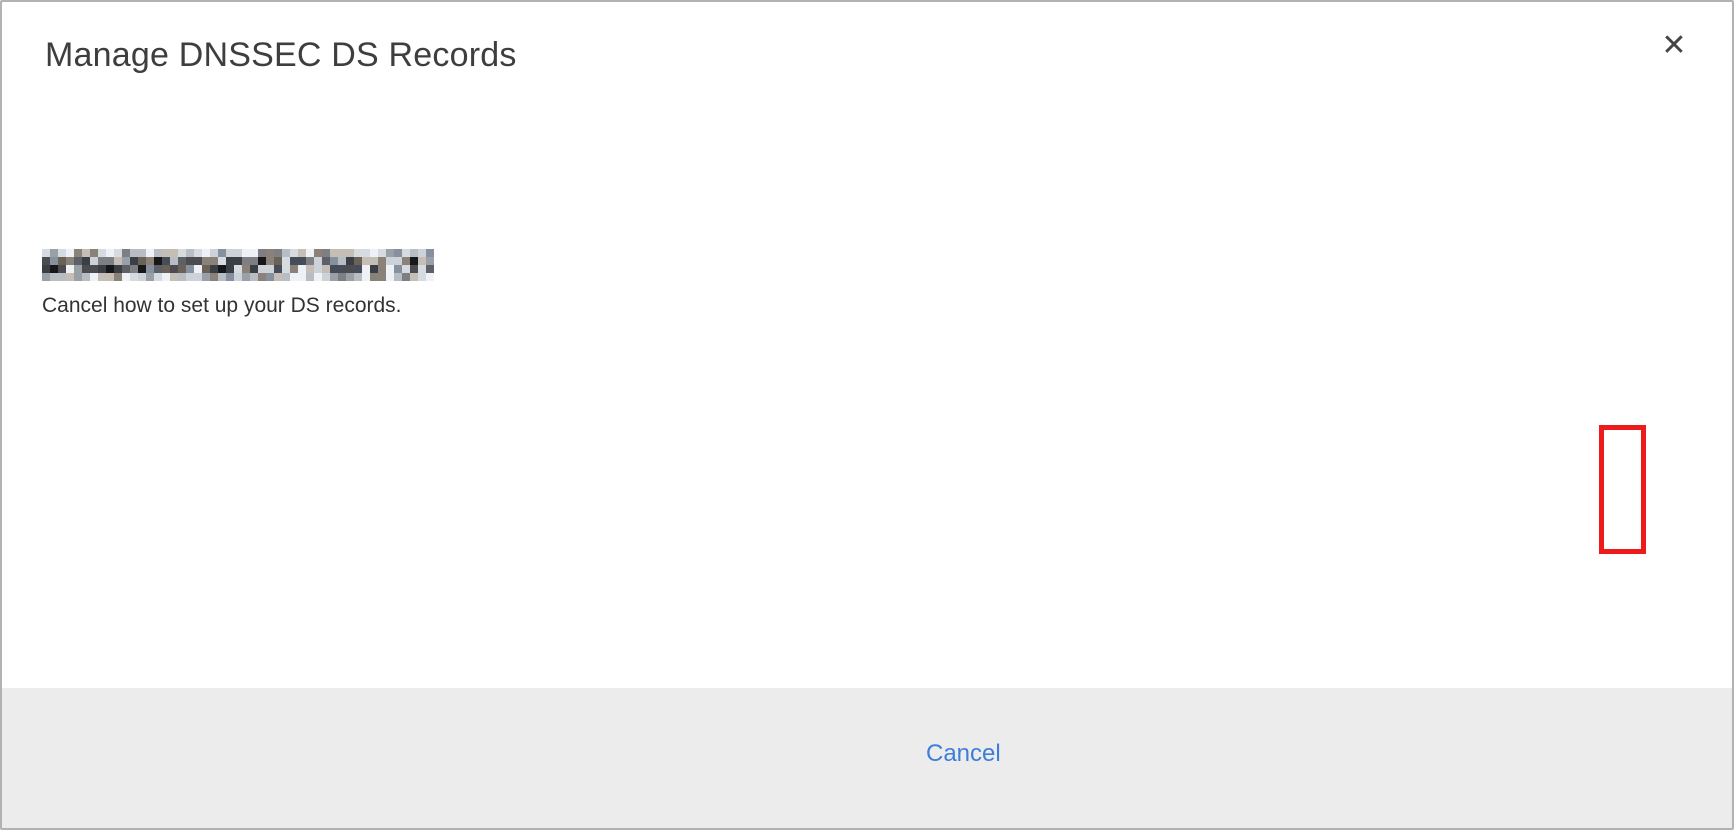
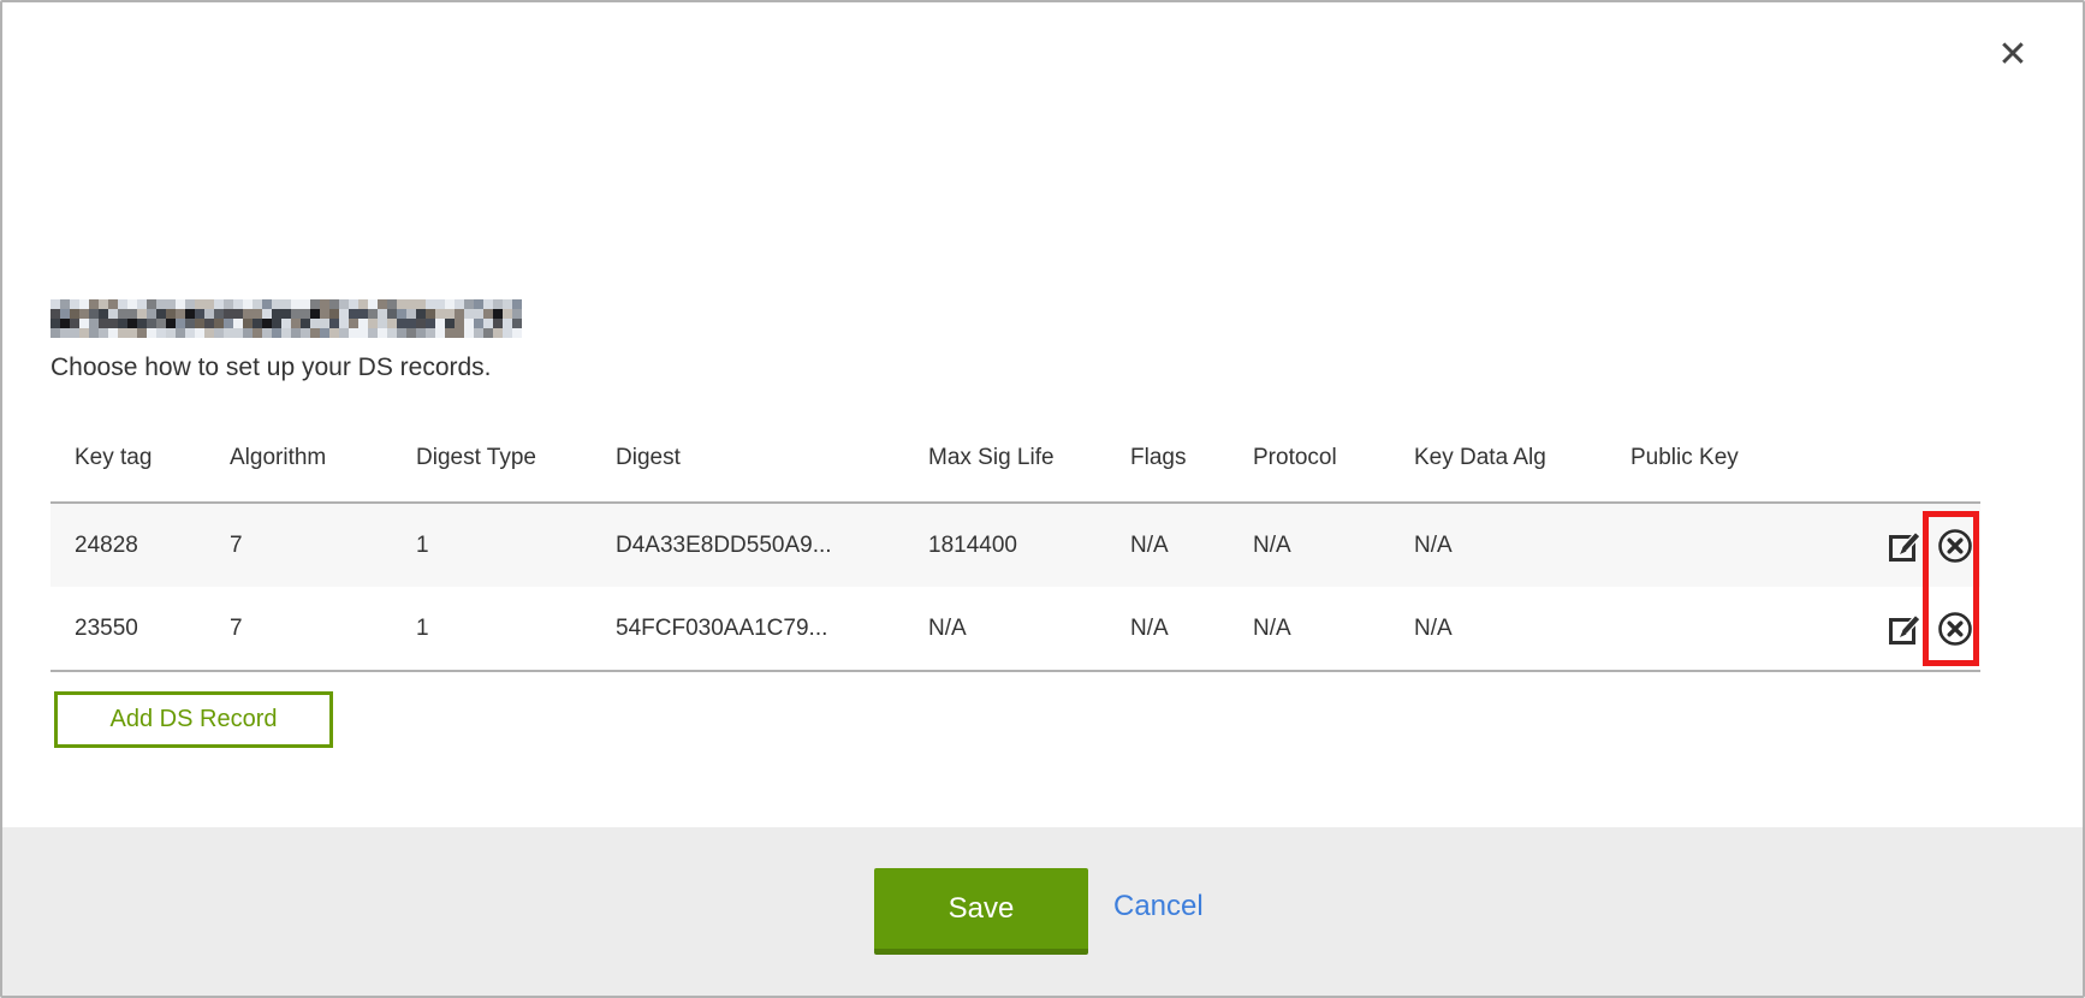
- Manage DNSSEC DS Records
  ✕
- Cancel how to set up your DS records.
+ Choose how to set up your DS records.
+ Key tag	Algorithm	Digest Type	Digest	Max Sig Life	Flags	Protocol	Key Data Alg	Public Key
+ 24828	7	1	D4A33E8DD550A9...	1814400	N/A	N/A	N/A
+ 23550	7	1	54FCF030AA1C79...	N/A	N/A	N/A	N/A
+ Add DS Record
+ Save
  Cancel
